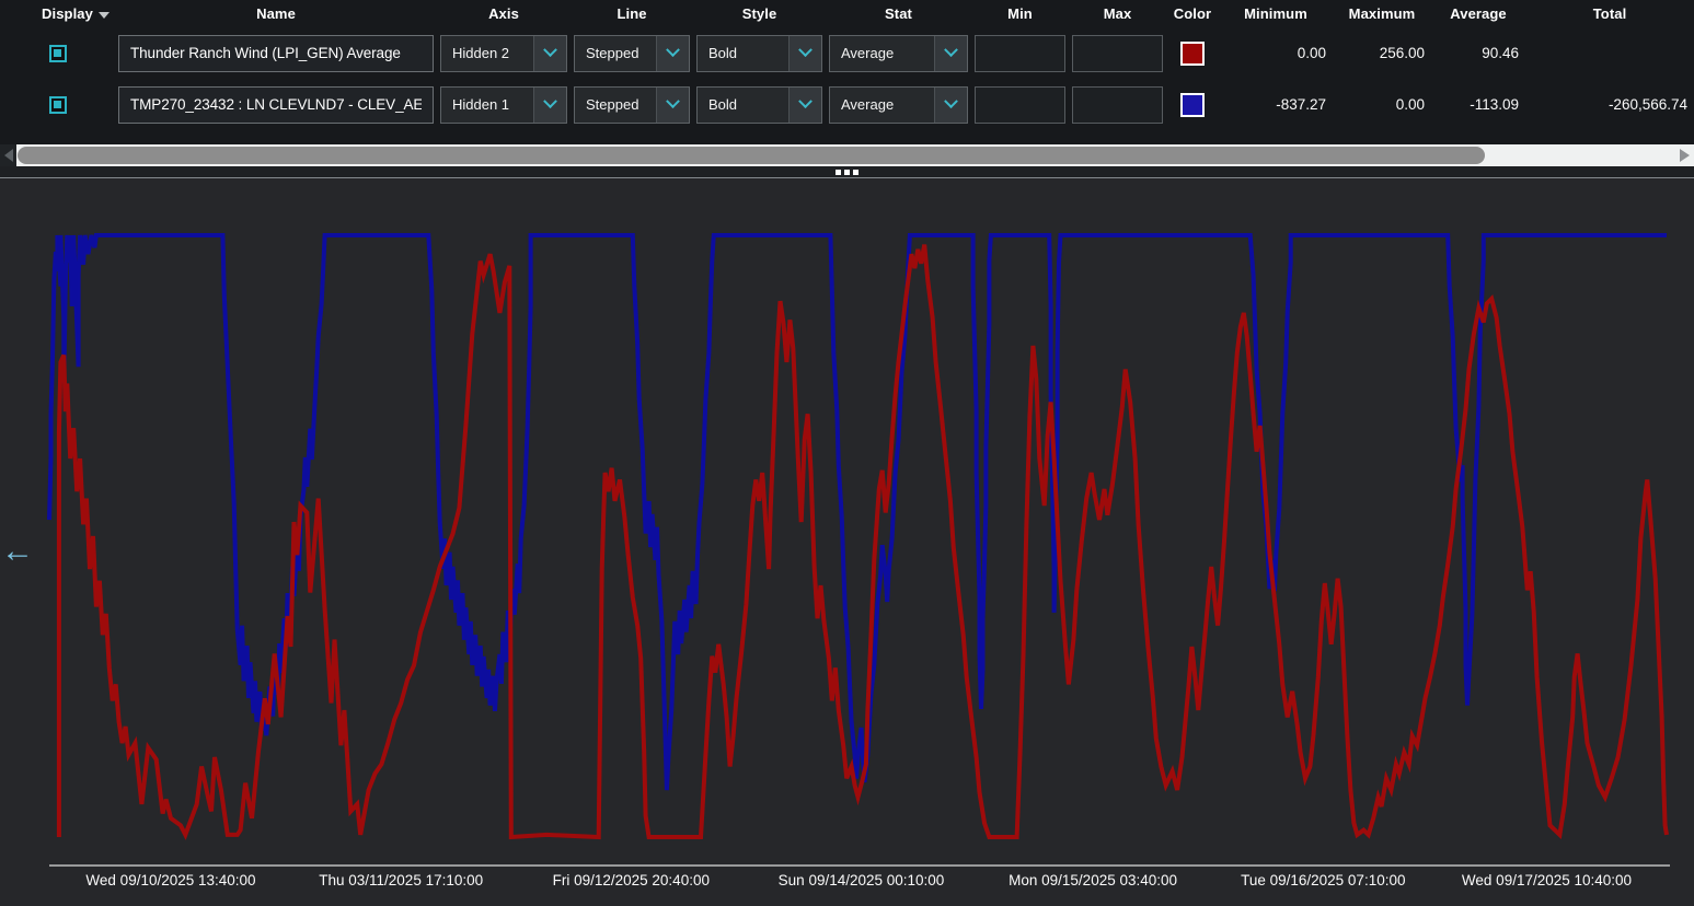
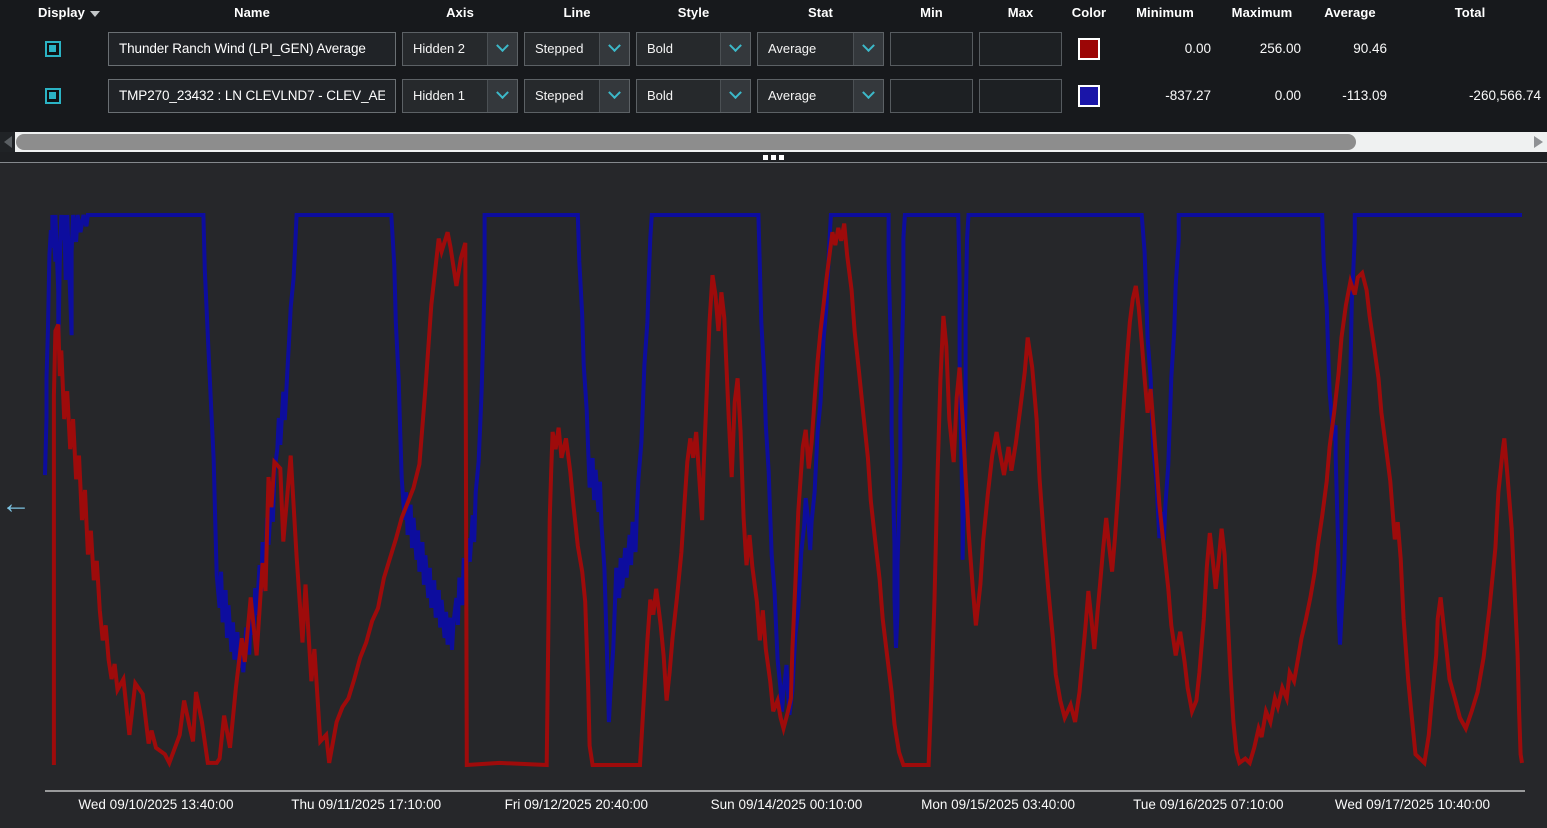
  Display
  Name
  Axis
  Line
  Style
  Stat
  Min
  Max
  Color
  Minimum
  Maximum
  Average
  Total
  Thunder Ranch Wind (LPI_GEN) Average
  Hidden 2
  Stepped
  Bold
  Average
  0.00
  256.00
  90.46
  TMP270_23432 : LN CLEVLND7 - CLEV_AE
  Hidden 1
  Stepped
  Bold
  Average
  -837.27
  0.00
  -113.09
  -260,566.74
  ←
  Wed 09/10/2025 13:40:00
- Thu 03/11/2025 17:10:00
+ Thu 09/11/2025 17:10:00
  Fri 09/12/2025 20:40:00
  Sun 09/14/2025 00:10:00
  Mon 09/15/2025 03:40:00
  Tue 09/16/2025 07:10:00
  Wed 09/17/2025 10:40:00
